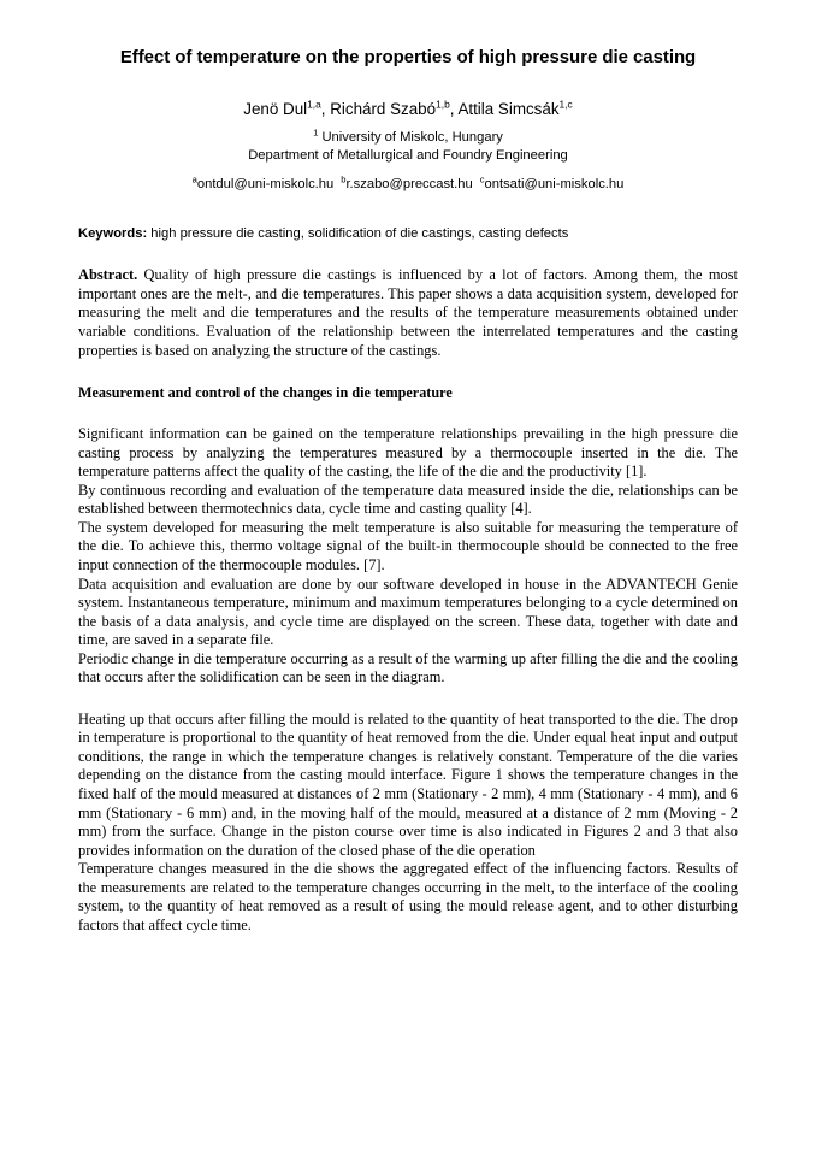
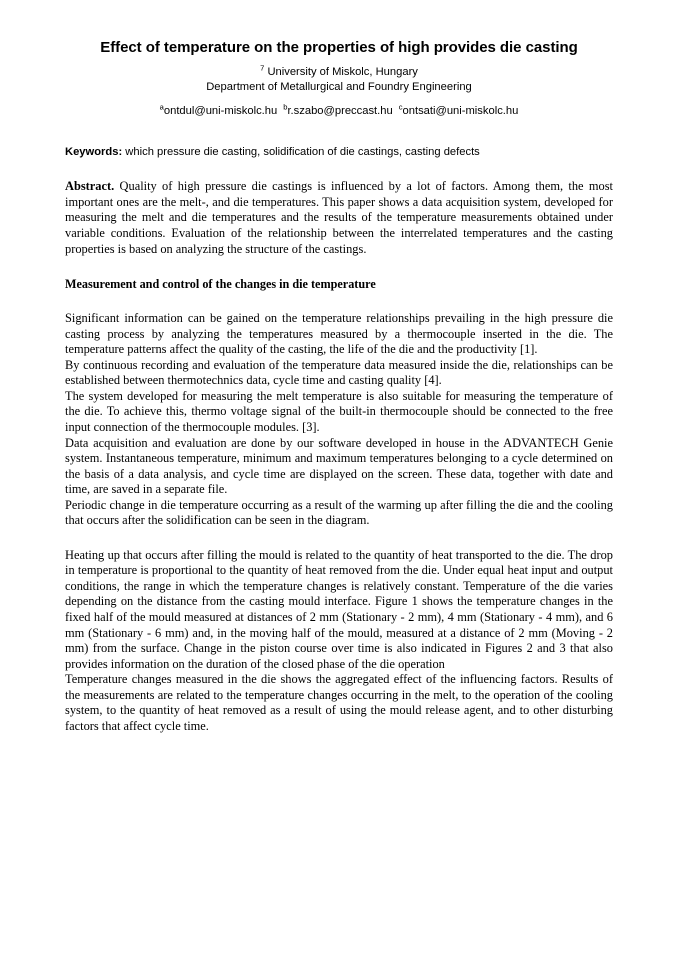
- Effect of temperature on the properties of high pressure die casting
+ Effect of temperature on the properties of high provides die casting
- Jenö Dul1,a, Richárd Szabó1,b, Attila Simcsák1,c
- 1 University of Miskolc, Hungary
+ 7 University of Miskolc, Hungary
  Department of Metallurgical and Foundry Engineering
  aontdul@uni-miskolc.hu br.szabo@preccast.hu contsati@uni-miskolc.hu
- Keywords: high pressure die casting, solidification of die castings, casting defects
+ Keywords: which pressure die casting, solidification of die castings, casting defects
  Abstract. Quality of high pressure die castings is influenced by a lot of factors. Among them, the most important ones are the melt-, and die temperatures. This paper shows a data acquisition system, developed for measuring the melt and die temperatures and the results of the temperature measurements obtained under variable conditions. Evaluation of the relationship between the interrelated temperatures and the casting properties is based on analyzing the structure of the castings.
  Measurement and control of the changes in die temperature
  Significant information can be gained on the temperature relationships prevailing in the high pressure die casting process by analyzing the temperatures measured by a thermocouple inserted in the die. The temperature patterns affect the quality of the casting, the life of the die and the productivity [1].
  By continuous recording and evaluation of the temperature data measured inside the die, relationships can be established between thermotechnics data, cycle time and casting quality [4].
- The system developed for measuring the melt temperature is also suitable for measuring the temperature of the die. To achieve this, thermo voltage signal of the built-in thermocouple should be connected to the free input connection of the thermocouple modules. [7].
+ The system developed for measuring the melt temperature is also suitable for measuring the temperature of the die. To achieve this, thermo voltage signal of the built-in thermocouple should be connected to the free input connection of the thermocouple modules. [3].
  Data acquisition and evaluation are done by our software developed in house in the ADVANTECH Genie system. Instantaneous temperature, minimum and maximum temperatures belonging to a cycle determined on the basis of a data analysis, and cycle time are displayed on the screen. These data, together with date and time, are saved in a separate file.
  Periodic change in die temperature occurring as a result of the warming up after filling the die and the cooling that occurs after the solidification can be seen in the diagram.
  Heating up that occurs after filling the mould is related to the quantity of heat transported to the die. The drop in temperature is proportional to the quantity of heat removed from the die. Under equal heat input and output conditions, the range in which the temperature changes is relatively constant. Temperature of the die varies depending on the distance from the casting mould interface. Figure 1 shows the temperature changes in the fixed half of the mould measured at distances of 2 mm (Stationary - 2 mm), 4 mm (Stationary - 4 mm), and 6 mm (Stationary - 6 mm) and, in the moving half of the mould, measured at a distance of 2 mm (Moving - 2 mm) from the surface. Change in the piston course over time is also indicated in Figures 2 and 3 that also provides information on the duration of the closed phase of the die operation
- Temperature changes measured in the die shows the aggregated effect of the influencing factors. Results of the measurements are related to the temperature changes occurring in the melt, to the interface of the cooling system, to the quantity of heat removed as a result of using the mould release agent, and to other disturbing factors that affect cycle time.
+ Temperature changes measured in the die shows the aggregated effect of the influencing factors. Results of the measurements are related to the temperature changes occurring in the melt, to the operation of the cooling system, to the quantity of heat removed as a result of using the mould release agent, and to other disturbing factors that affect cycle time.
